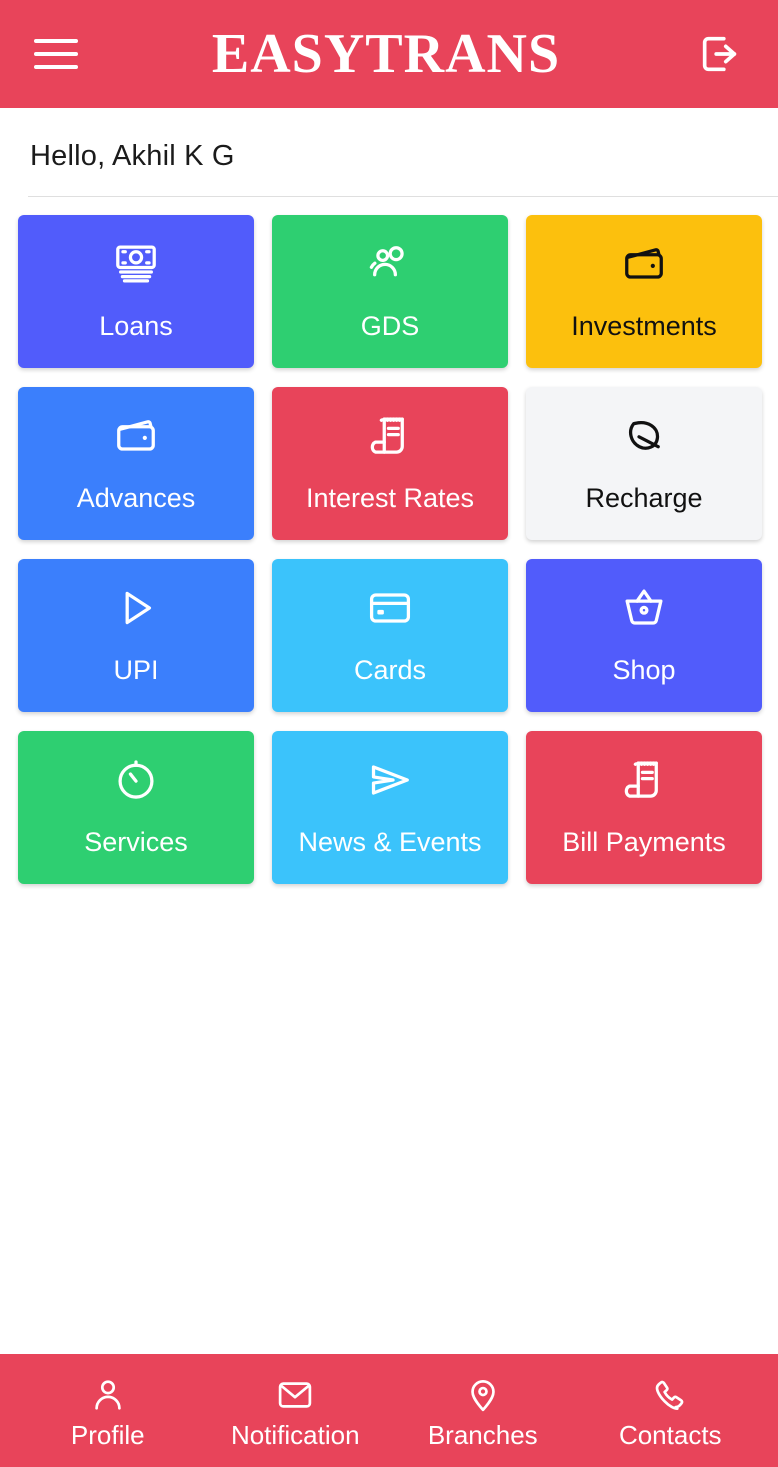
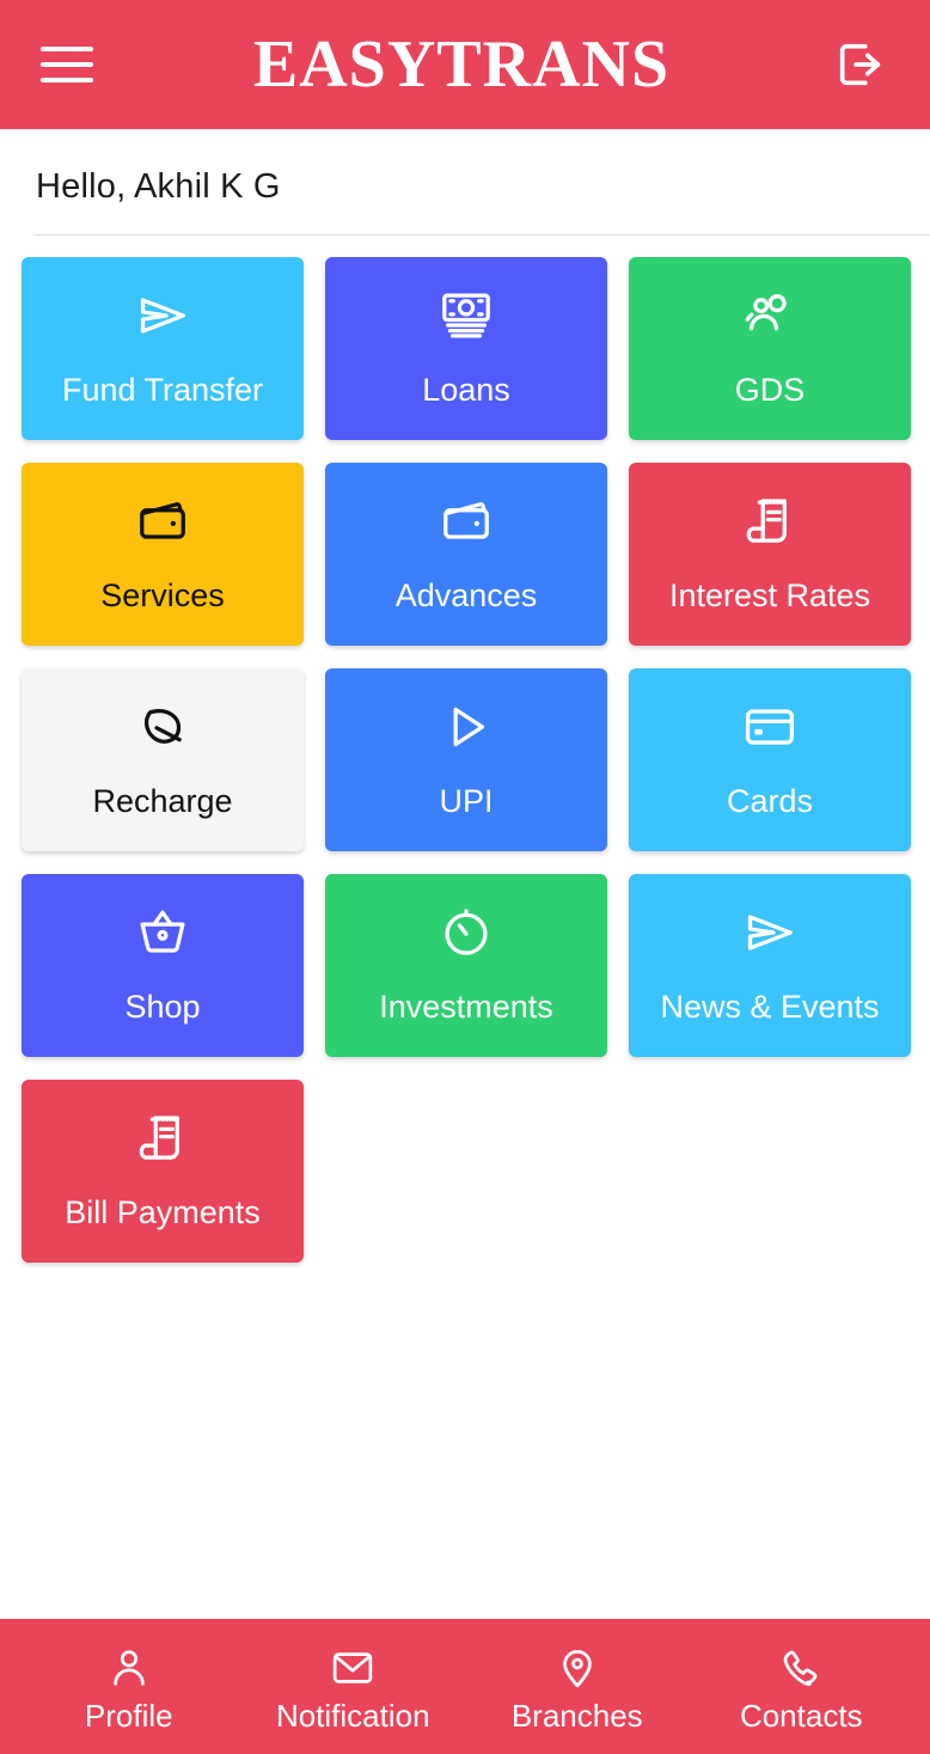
  EASYTRANS
  Hello, Akhil K G
+ Fund Transfer
  Loans
  GDS
- Investments
+ Services
  Advances
  Interest Rates
  Recharge
  UPI
  Cards
  Shop
- Services
+ Investments
  News & Events
  Bill Payments
  Profile
  Notification
  Branches
  Contacts
